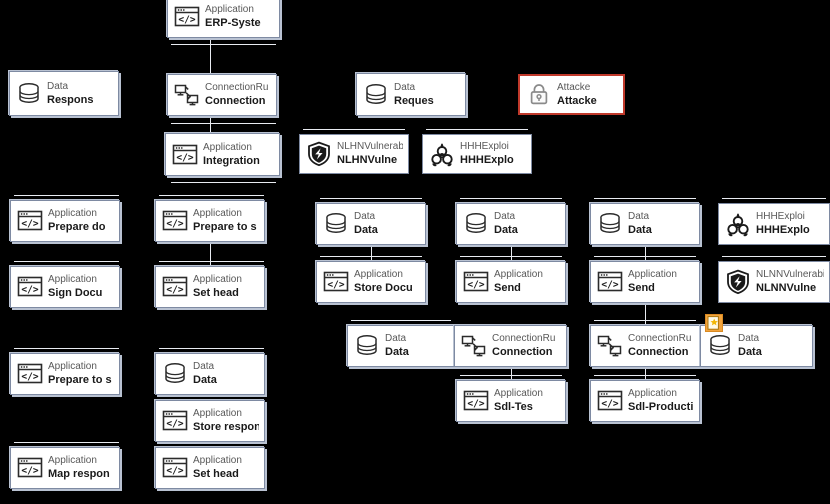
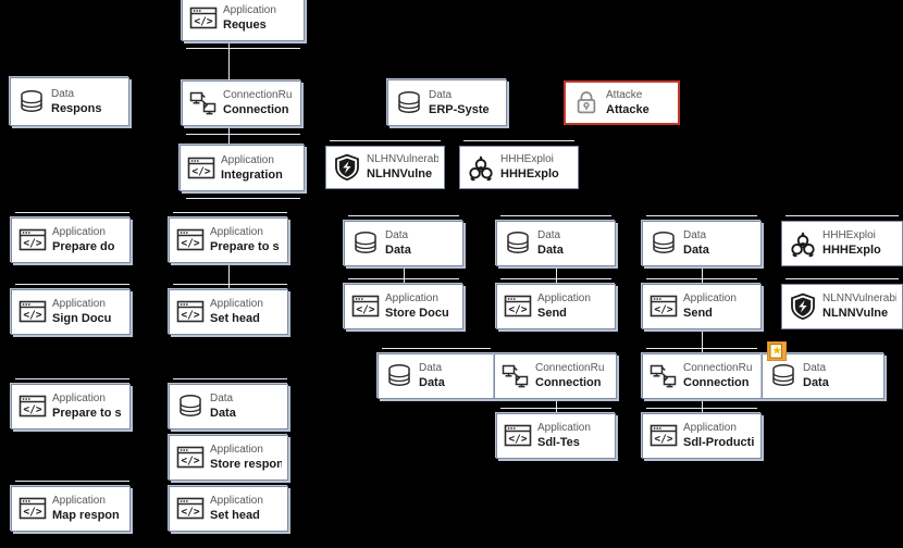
  Application
- ERP-Syste
+ Reques
  Data
  Respons
  ConnectionRu
  Connection
  Data
- Reques
+ ERP-Syste
  Attacke
  Attacke
  Application
  Integration
  NLHNVulnerab
  NLHNVulne
  HHHExploi
  HHHExplo
  Application
  Prepare do
  Application
  Prepare to s
  Data
  Data
  Data
  Data
  Data
  Data
  HHHExploi
  HHHExplo
  Application
  Sign Docu
  Application
  Set head
  Application
  Store Docu
  Application
  Send
  Application
  Send
  NLNNVulnerabi
  NLNNVulne
  Application
  Prepare to s
  Data
  Data
  Data
  Data
  ConnectionRu
  Connection
  ConnectionRu
  Connection
  Data
  Data
  Application
  Store respon
  Application
  Sdl-Tes
  Application
  Sdl-Producti
  Application
  Map respon
  Application
  Set head
